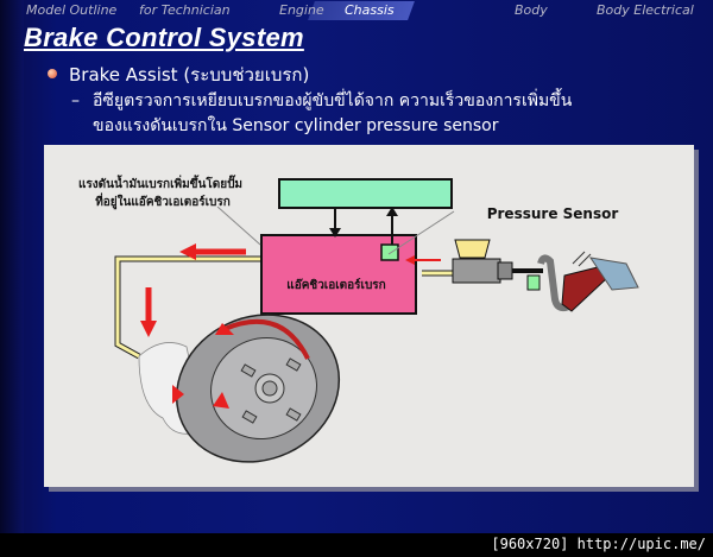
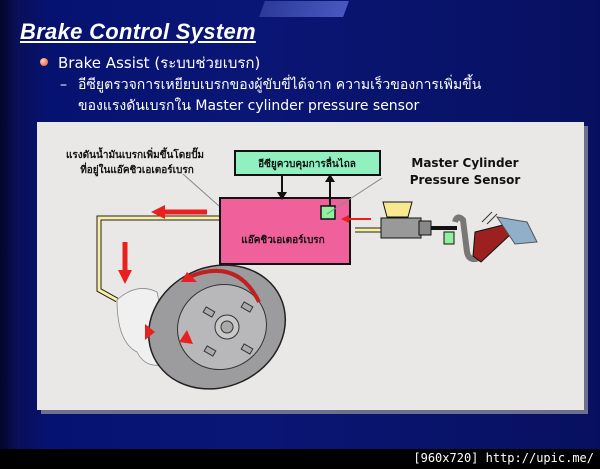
- Model Outline
- for Technician
- Engine
- Chassis
- Body
- Body Electrical
  Brake Control System
  Brake Assist (ระบบช่วยเบรก)
  –
  อีซียูตรวจการเหยียบเบรกของผู้ขับขี่ได้จาก ความเร็วของการเพิ่มขึ้น
- ของแรงดันเบรกใน Sensor cylinder pressure sensor
+ ของแรงดันเบรกใน Master cylinder pressure sensor
+ อีซียูควบคุมการลื่นไถล
  แอ๊คชิวเอเตอร์เบรก
  แรงดันน้ำมันเบรกเพิ่มขึ้นโดยปั๊ม
  ที่อยู่ในแอ๊คชิวเอเตอร์เบรก
+ Master Cylinder
  Pressure Sensor
  [960x720] http://upic.me/
